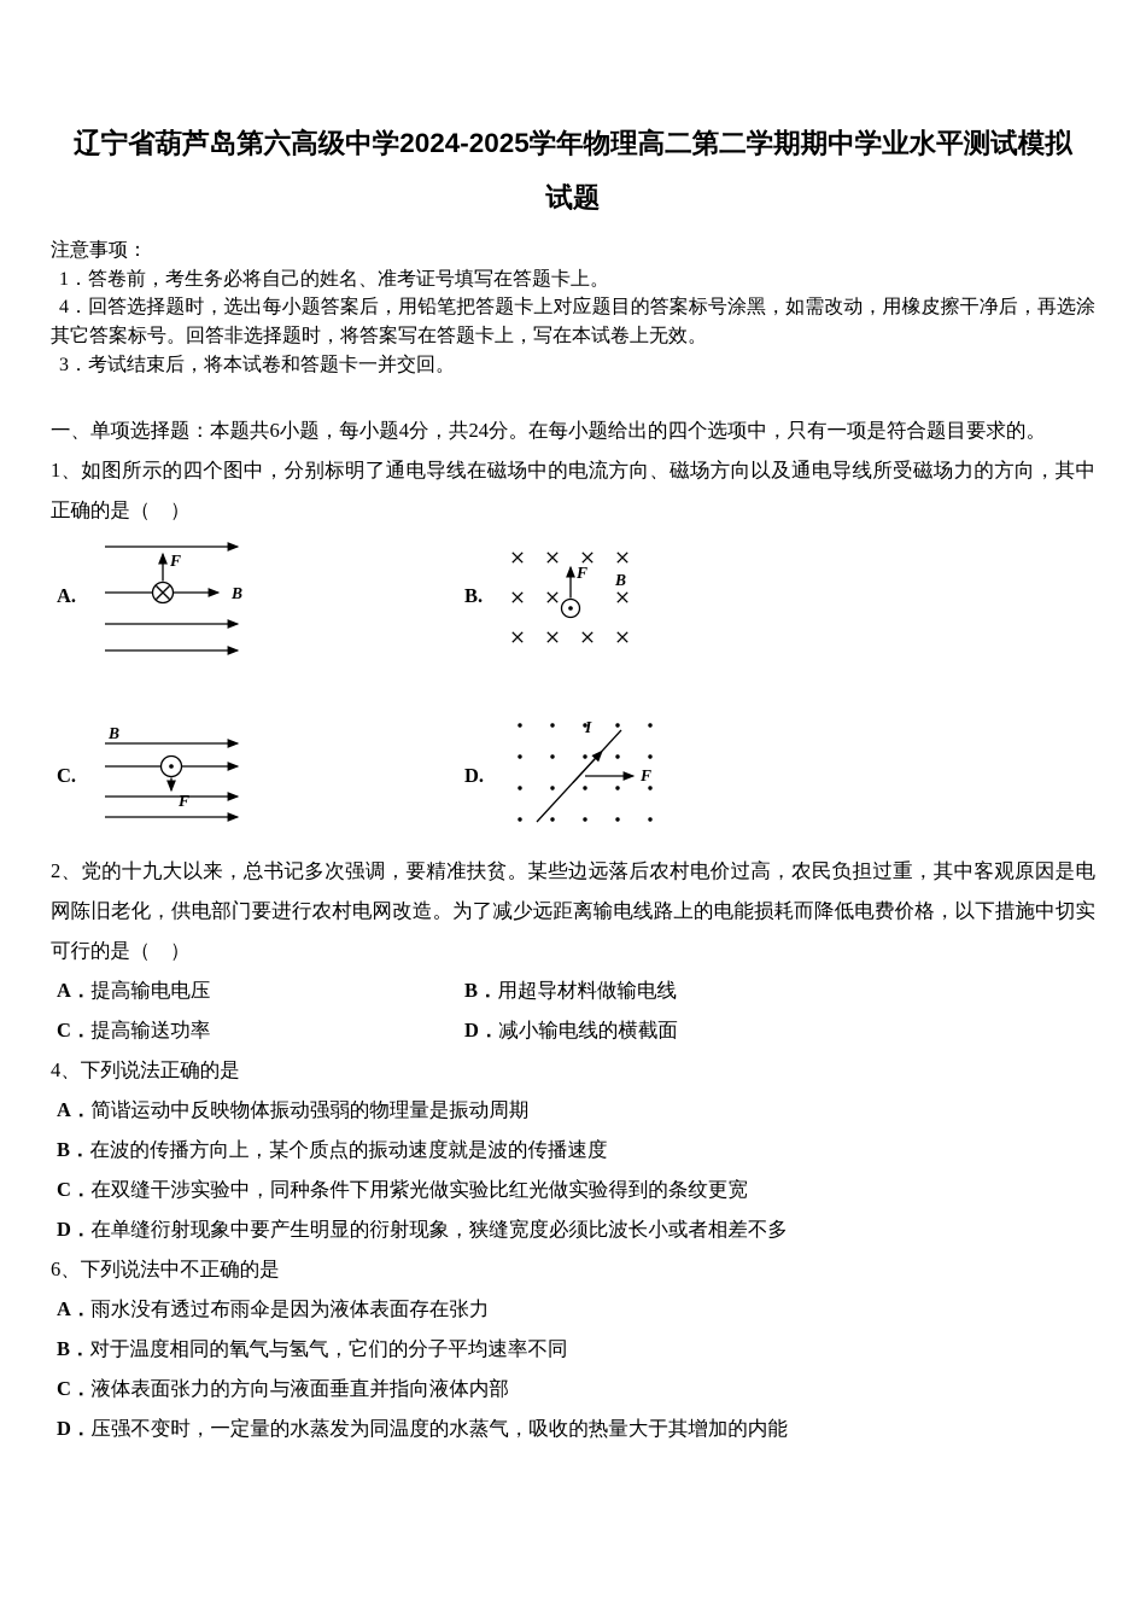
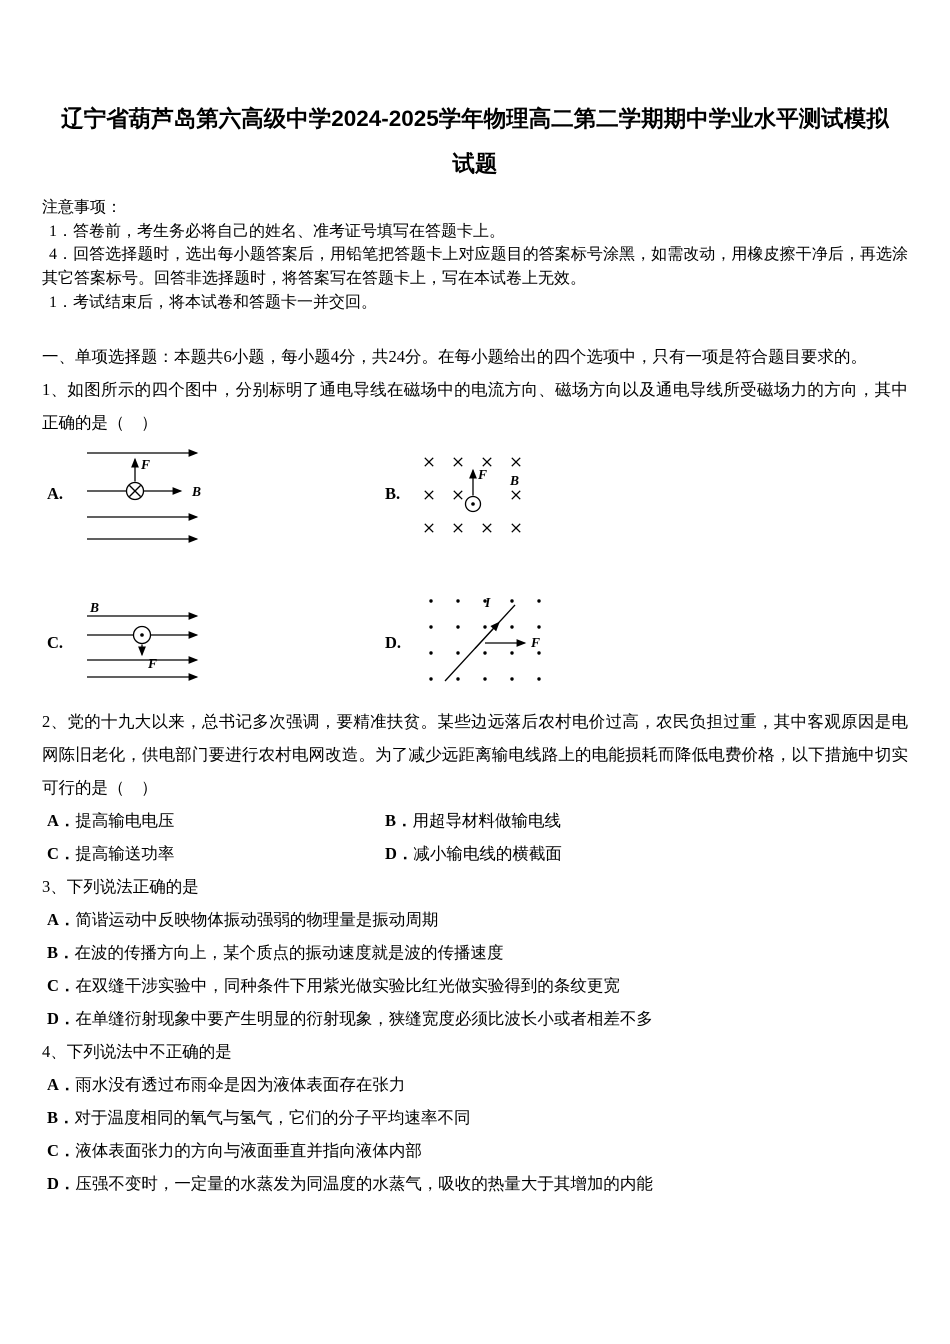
  辽宁省葫芦岛第六高级中学2024-2025学年物理高二第二学期期中学业水平测试模拟
  试题
  注意事项：
  1．答卷前，考生务必将自己的姓名、准考证号填写在答题卡上。
  4．回答选择题时，选出每小题答案后，用铅笔把答题卡上对应题目的答案标号涂黑，如需改动，用橡皮擦干净后，再选涂其它答案标号。回答非选择题时，将答案写在答题卡上，写在本试卷上无效。
- 3．考试结束后，将本试卷和答题卡一并交回。
+ 1．考试结束后，将本试卷和答题卡一并交回。
  一、单项选择题：本题共6小题，每小题4分，共24分。在每小题给出的四个选项中，只有一项是符合题目要求的。
  1、如图所示的四个图中，分别标明了通电导线在磁场中的电流方向、磁场方向以及通电导线所受磁场力的方向，其中正确的是（ ）
  A.
  F
  B
  B.
  F
  B
  C.
  B
  F
  D.
  I
  F
  2、党的十九大以来，总书记多次强调，要精准扶贫。某些边远落后农村电价过高，农民负担过重，其中客观原因是电网陈旧老化，供电部门要进行农村电网改造。为了减少远距离输电线路上的电能损耗而降低电费价格，以下措施中切实可行的是（ ）
  A．提高输电电压
  B．用超导材料做输电线
  C．提高输送功率
  D．减小输电线的横截面
- 4、下列说法正确的是
+ 3、下列说法正确的是
  A．简谐运动中反映物体振动强弱的物理量是振动周期
  B．在波的传播方向上，某个质点的振动速度就是波的传播速度
  C．在双缝干涉实验中，同种条件下用紫光做实验比红光做实验得到的条纹更宽
  D．在单缝衍射现象中要产生明显的衍射现象，狭缝宽度必须比波长小或者相差不多
- 6、下列说法中不正确的是
+ 4、下列说法中不正确的是
  A．雨水没有透过布雨伞是因为液体表面存在张力
  B．对于温度相同的氧气与氢气，它们的分子平均速率不同
  C．液体表面张力的方向与液面垂直并指向液体内部
  D．压强不变时，一定量的水蒸发为同温度的水蒸气，吸收的热量大于其增加的内能
